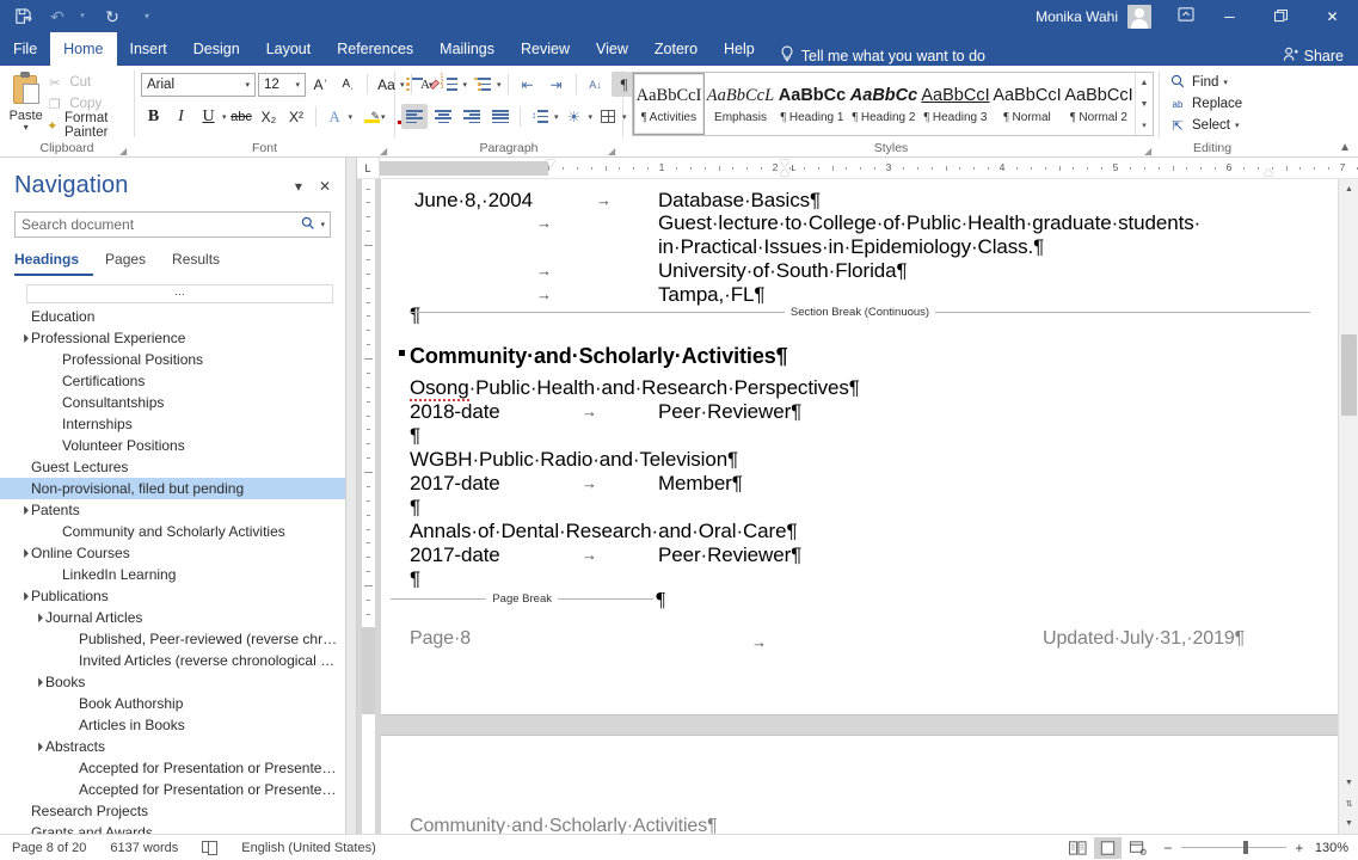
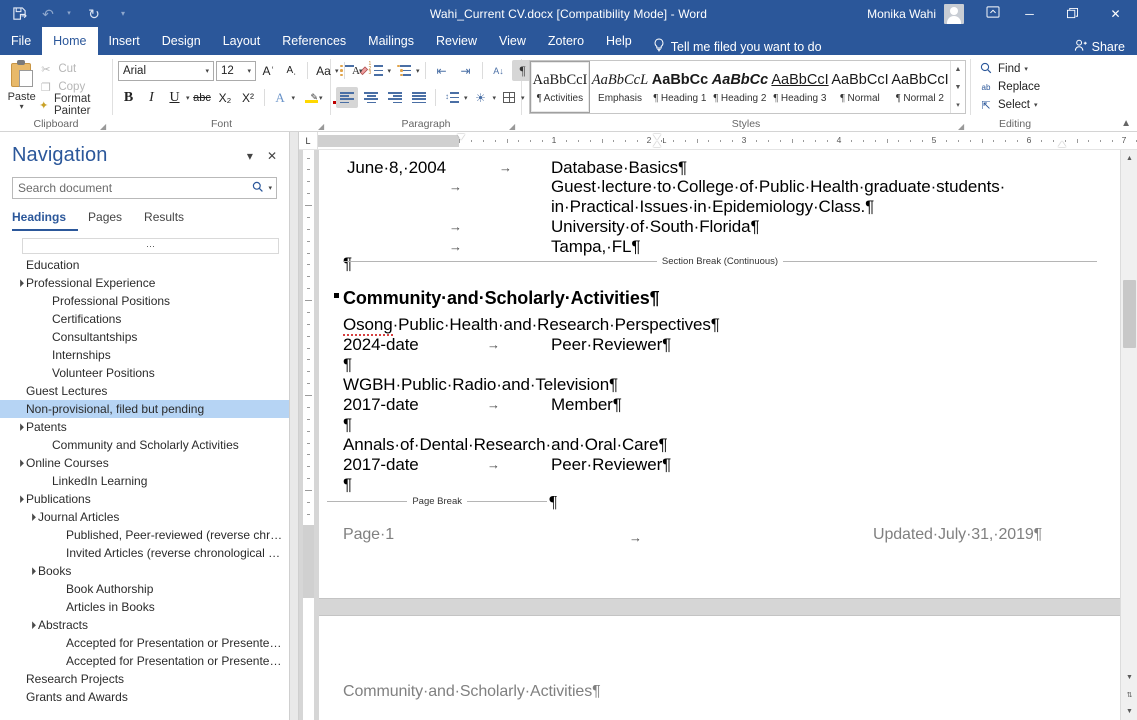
  ↶
  ↻
  ▾
+ Wahi_Current CV.docx [Compatibility Mode] - Word
  Monika Wahi
  ─
  ✕
  File
  Home
  Insert
  Design
  Layout
  References
  Mailings
  Review
  View
  Zotero
  Help
- Tell me what you want to do
+ Tell me filed you want to do
  Share
  Paste
  ▾
  ✂
  Cut
  ❐
  Copy
  ✦
  Format Painter
  Clipboard
  ◢
  Arial
  12
  Aʿ
  Aˌ
  Aa
  A
  B
  I
  U
  abc
  X₂
  X²
  A
  ✎
  Font
  ◢
  ⇤
  ⇥
  A↓
  ¶
  ↕
  ☀
  Paragraph
  ◢
  AaBbCcI
  ¶ Activities
  AaBbCcL
  Emphasis
  AaBbCc
  ¶ Heading 1
  AaBbCc
  ¶ Heading 2
  AaBbCcI
  ¶ Heading 3
  AaBbCcI
  ¶ Normal
  AaBbCcI
  ¶ Normal 2
  Styles
  ◢
  Find
  ab
  Replace
  ⇱
  Select
  Editing
  ▲
  Navigation
  ▾
  ✕
  Search document
  Headings
  Pages
  Results
  ⋯
  Education
  Professional Experience
  Professional Positions
  Certifications
  Consultantships
  Internships
  Volunteer Positions
  Guest Lectures
  Non-provisional, filed but pending
  Patents
  Community and Scholarly Activities
  Online Courses
  LinkedIn Learning
  Publications
  Journal Articles
  Published, Peer-reviewed (reverse chron
  Invited Articles (reverse chronological ord
  Books
  Book Authorship
  Articles in Books
  Abstracts
  Accepted for Presentation or Presented,
  Accepted for Presentation or Presented,
  Research Projects
  Grants and Awards
  L
  1
  2
  3
  4
  5
  6
  7
  June·8,·2004
  →
  Database·Basics¶
  →
  Guest·lecture·to·College·of·Public·Health·graduate·students·
  in·Practical·Issues·in·Epidemiology·Class.¶
  →
  University·of·South·Florida¶
  →
  Tampa,·FL¶
  ¶
  Section Break (Continuous)
  Community·and·Scholarly·Activities¶
  Osong·Public·Health·and·Research·Perspectives¶
- 2018-date
+ 2024-date
  →
  Peer·Reviewer¶
  ¶
  WGBH·Public·Radio·and·Television¶
  2017-date
  →
  Member¶
  ¶
  Annals·of·Dental·Research·and·Oral·Care¶
  2017-date
  →
  Peer·Reviewer¶
  ¶
  Page Break
  ¶
- Page·8
+ Page·1
  →
  Updated·July·31,·2019¶
  Community·and·Scholarly·Activities¶
- Page 8 of 20
- 6137 words
- English (United States)
- −
- +
- 130%
